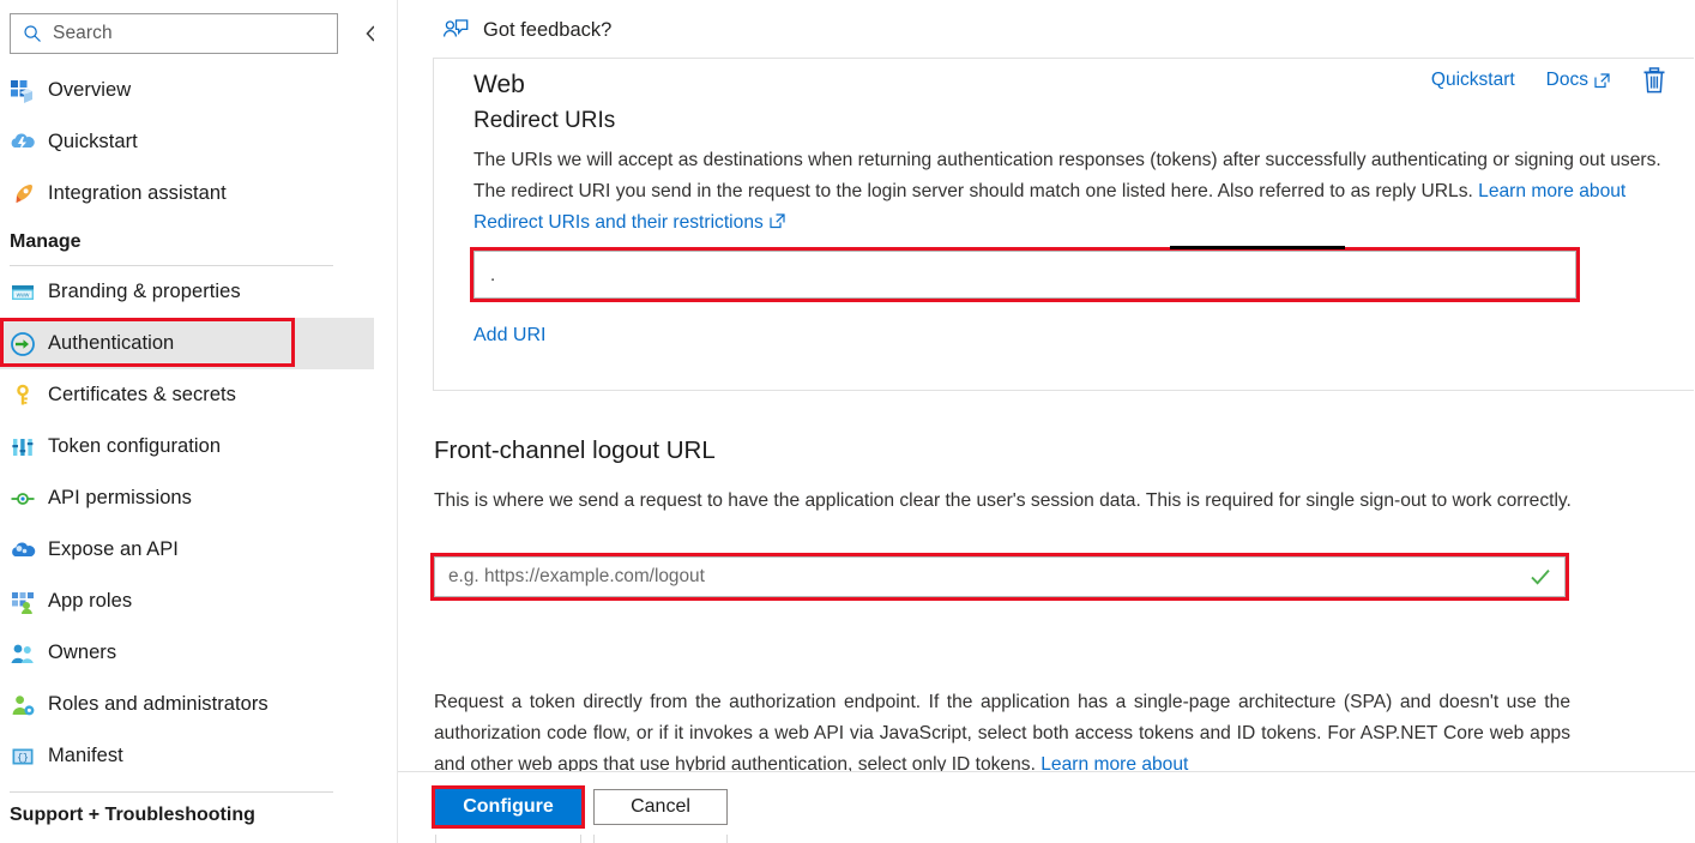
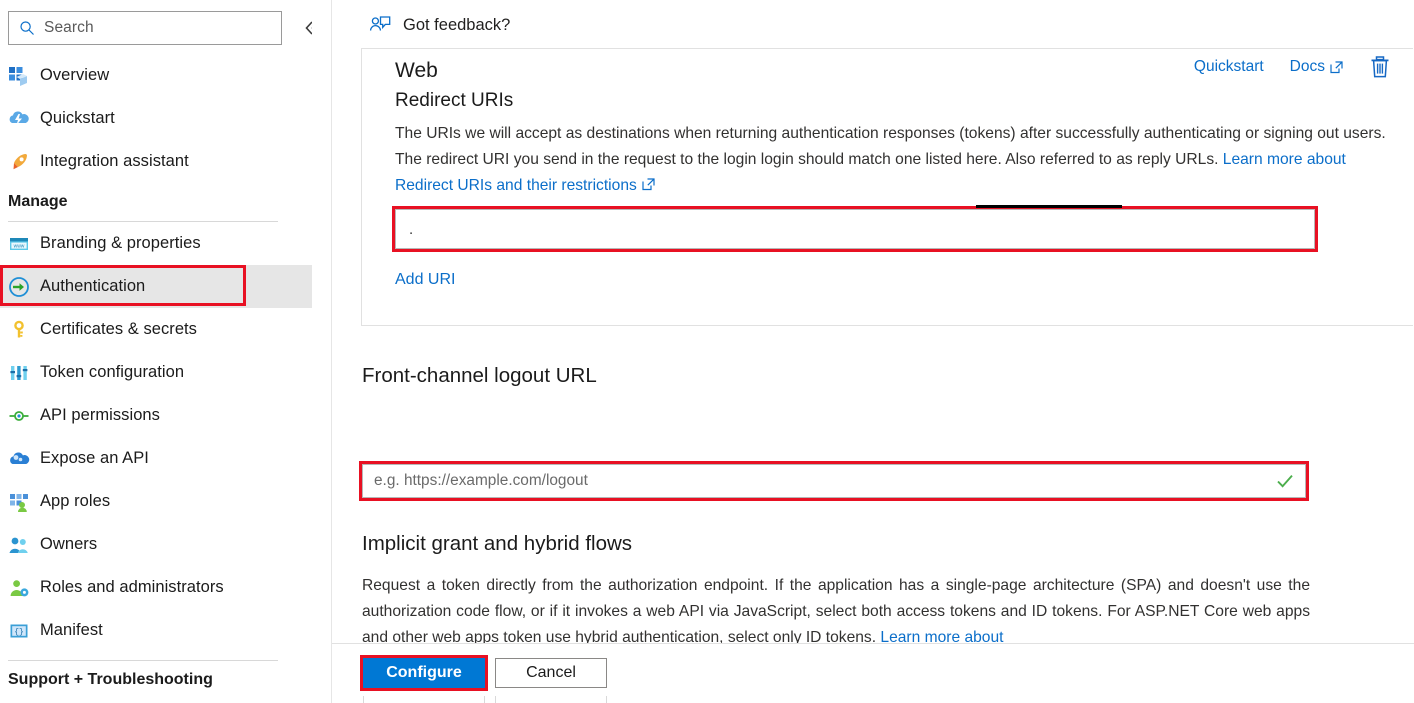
  Search
  Overview
  Quickstart
  Integration assistant
  Manage
  Branding & properties
  Authentication
  Certificates & secrets
  Token configuration
  API permissions
  Expose an API
  App roles
  Owners
  Roles and administrators
  {}
  Manifest
  Support + Troubleshooting
  Got feedback?
  Quickstart
  Docs
  Web
  Redirect URIs
- The URIs we will accept as destinations when returning authentication responses (tokens) after successfully authenticating or signing out users. The redirect URI you send in the request to the login server should match one listed here. Also referred to as reply URLs. Learn more about Redirect URIs and their restrictions
+ The URIs we will accept as destinations when returning authentication responses (tokens) after successfully authenticating or signing out users. The redirect URI you send in the request to the login login should match one listed here. Also referred to as reply URLs. Learn more about Redirect URIs and their restrictions
  .
  Add URI
  Front-channel logout URL
- This is where we send a request to have the application clear the user's session data. This is required for single sign-out to work correctly.
  e.g. https://example.com/logout
+ Implicit grant and hybrid flows
- Request a token directly from the authorization endpoint. If the application has a single-page architecture (SPA) and doesn't use the authorization code flow, or if it invokes a web API via JavaScript, select both access tokens and ID tokens. For ASP.NET Core web apps and other web apps that use hybrid authentication, select only ID tokens. Learn more about
+ Request a token directly from the authorization endpoint. If the application has a single-page architecture (SPA) and doesn't use the authorization code flow, or if it invokes a web API via JavaScript, select both access tokens and ID tokens. For ASP.NET Core web apps and other web apps token use hybrid authentication, select only ID tokens. Learn more about
  Configure
  Cancel
